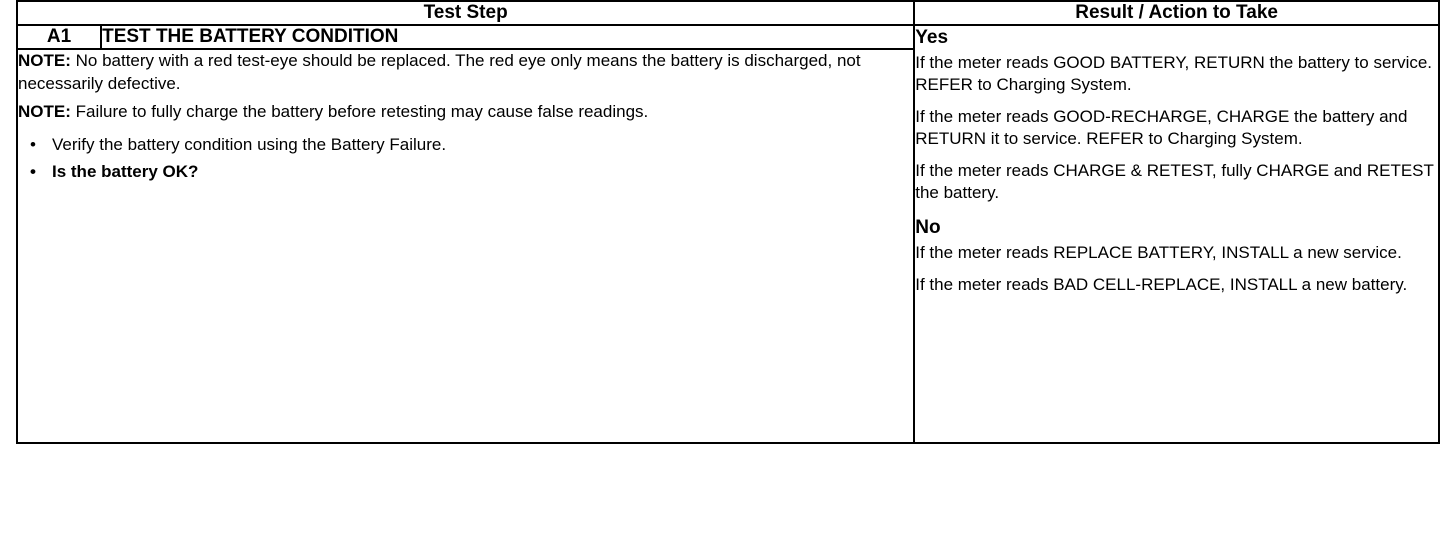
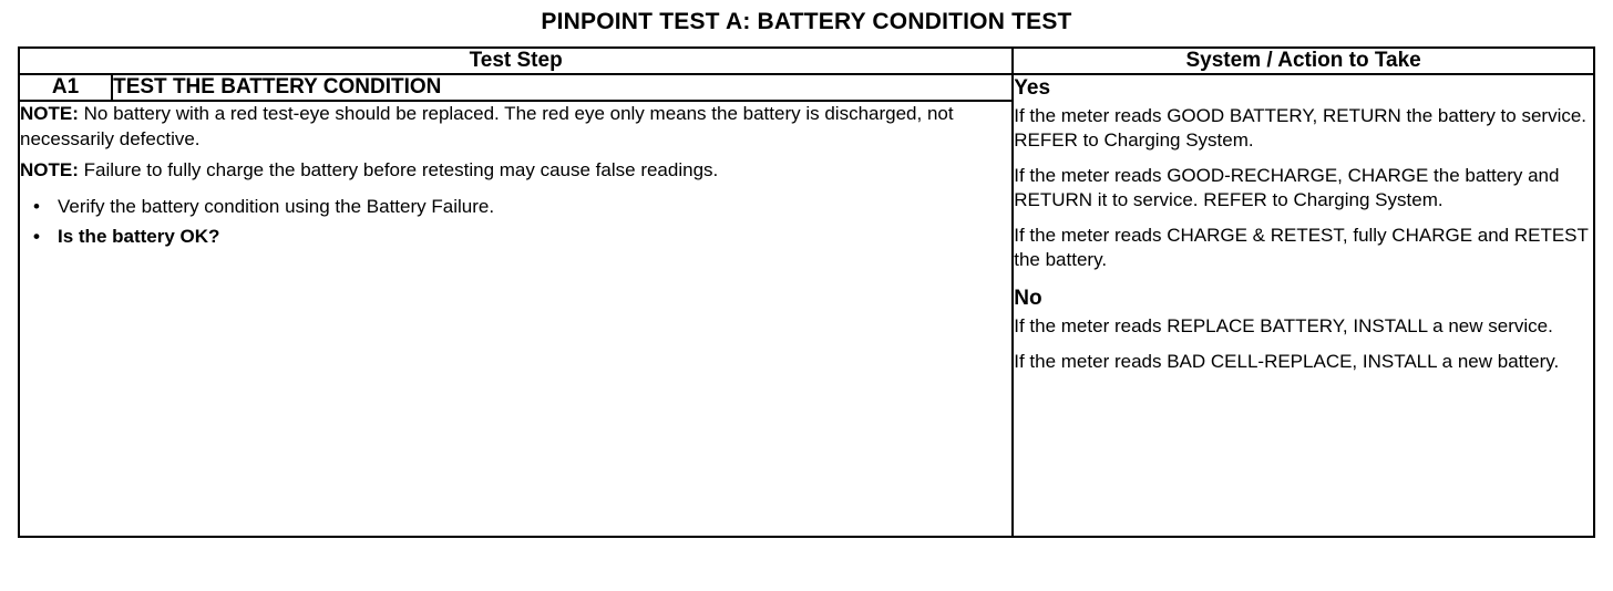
+ PINPOINT TEST A: BATTERY CONDITION TEST
- Test Step	Result / Action to Take
+ Test Step	System / Action to Take
  A1	TEST THE BATTERY CONDITION	Yes If the meter reads GOOD BATTERY, RETURN the battery to service. REFER to Charging System. If the meter reads GOOD-RECHARGE, CHARGE the battery and RETURN it to service. REFER to Charging System. If the meter reads CHARGE & RETEST, fully CHARGE and RETEST the battery. No If the meter reads REPLACE BATTERY, INSTALL a new service. If the meter reads BAD CELL-REPLACE, INSTALL a new battery.
  NOTE: No battery with a red test-eye should be replaced. The red eye only means the battery is discharged, not necessarily defective. NOTE: Failure to fully charge the battery before retesting may cause false readings. • Verify the battery condition using the Battery Failure. • Is the battery OK?
